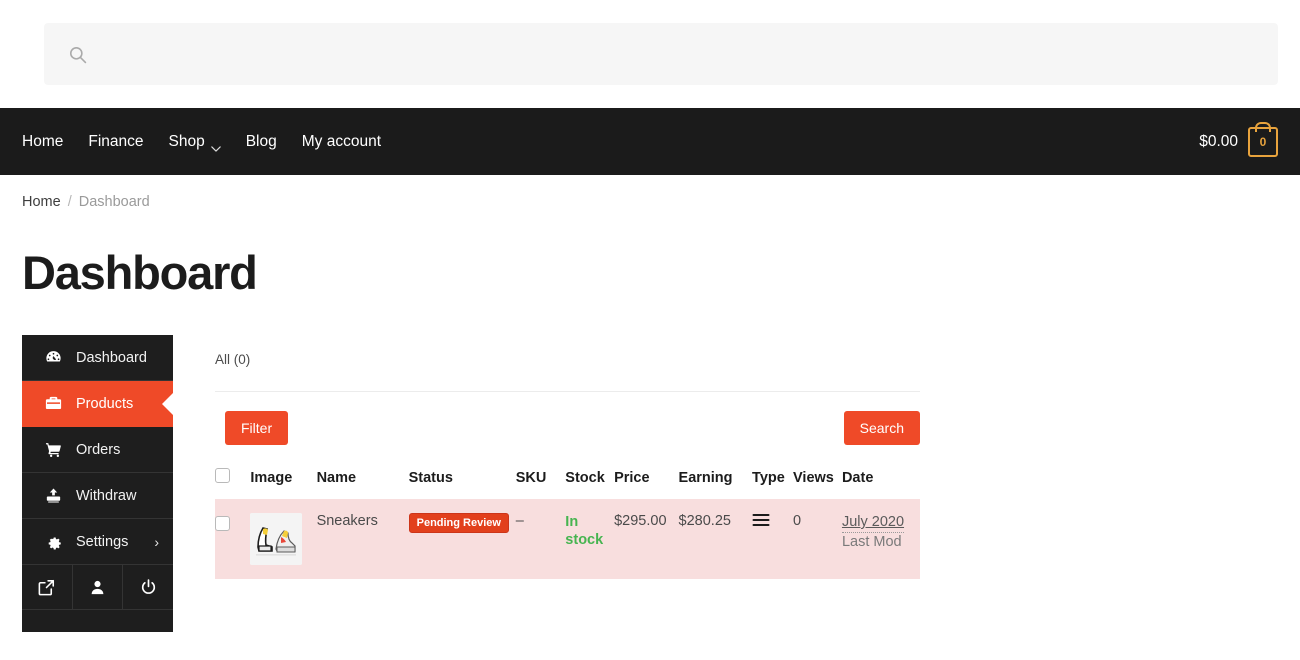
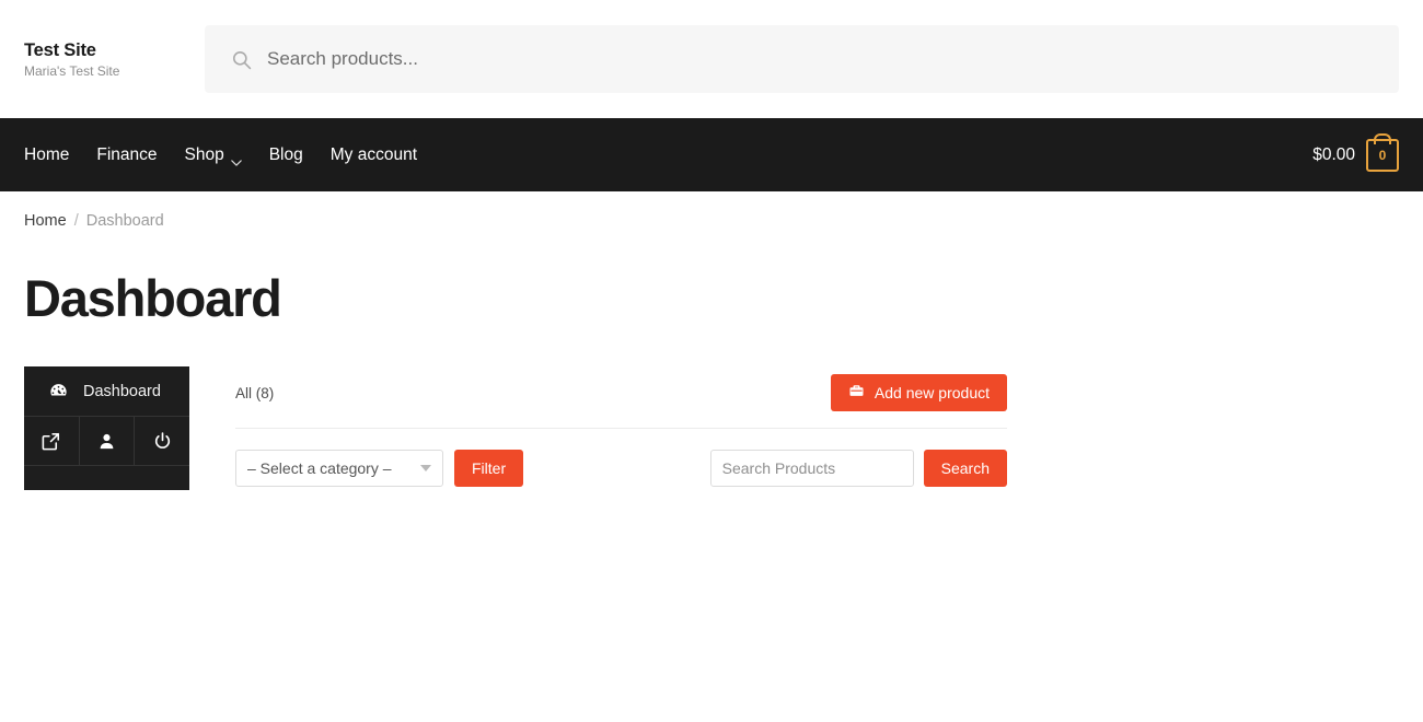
+ Test Site
+ Maria's Test Site
+ Search products...
  Home
  Finance
  Shop
  Blog
  My account
  $0.00
  0
  Home
  /
  Dashboard
  Dashboard
  Dashboard
- Products
- Orders
- Withdraw
- Settings
- ›
- All (0)
+ All (8)
+ Add new product
+ – Select a category –
  Filter
+ Search Products
  Search
- 	Image	Name	Status	SKU	Stock	Price	Earning	Type	Views	Date
- 		Sneakers	Pending Review	–	In stock	$295.00	$280.25		0	July 2020 Last Mod
